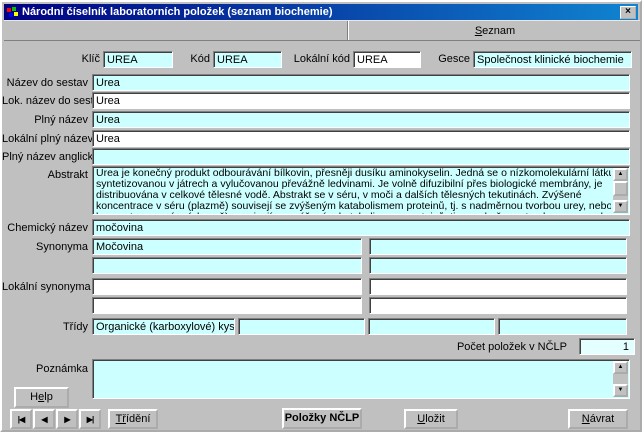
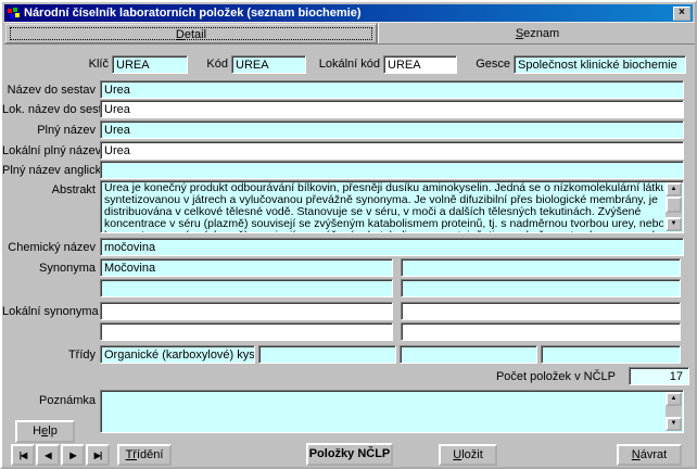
  Národní číselník laboratorních položek (seznam biochemie)
  ×
+ Detail
  Seznam
  Klíč
  UREA
  Kód
  UREA
  Lokální kód
  UREA
  Gesce
  Společnost klinické biochemie
  Název do sestav
  Urea
  Lok. název do ses
  Urea
  Plný název
  Urea
  Lokální plný název
  Urea
  Plný název anglick
  Abstrakt
  Urea je konečný produkt odbourávání bílkovin, přesněji dusíku aminokyselin. Jedná se o nízkomolekulární látk
- syntetizovanou v játrech a vylučovanou převážně ledvinami. Je volně difuzibilní přes biologické membrány, je
+ syntetizovanou v játrech a vylučovanou převážně synonyma. Je volně difuzibilní přes biologické membrány, je
- distribuována v celkové tělesné vodě. Abstrakt se v séru, v moči a dalších tělesných tekutinách. Zvýšené
+ distribuována v celkové tělesné vodě. Stanovuje se v séru, v moči a dalších tělesných tekutinách. Zvýšené
  koncentrace v séru (plazmě) souvisejí se zvýšeným katabolismem proteinů, tj. s nadměrnou tvorbou urey, nebo
  Chemický název
  močovina
  Synonyma
  Močovina
  Lokální synonyma
  Třídy
  Organické (karboxylové) kys
  Počet položek v NČLP
- 1
+ 17
  Poznámka
  Help
  |◀
  ◀
  ▶
  ▶|
  Třídění
  Položky NČLP
  Uložit
  Návrat
